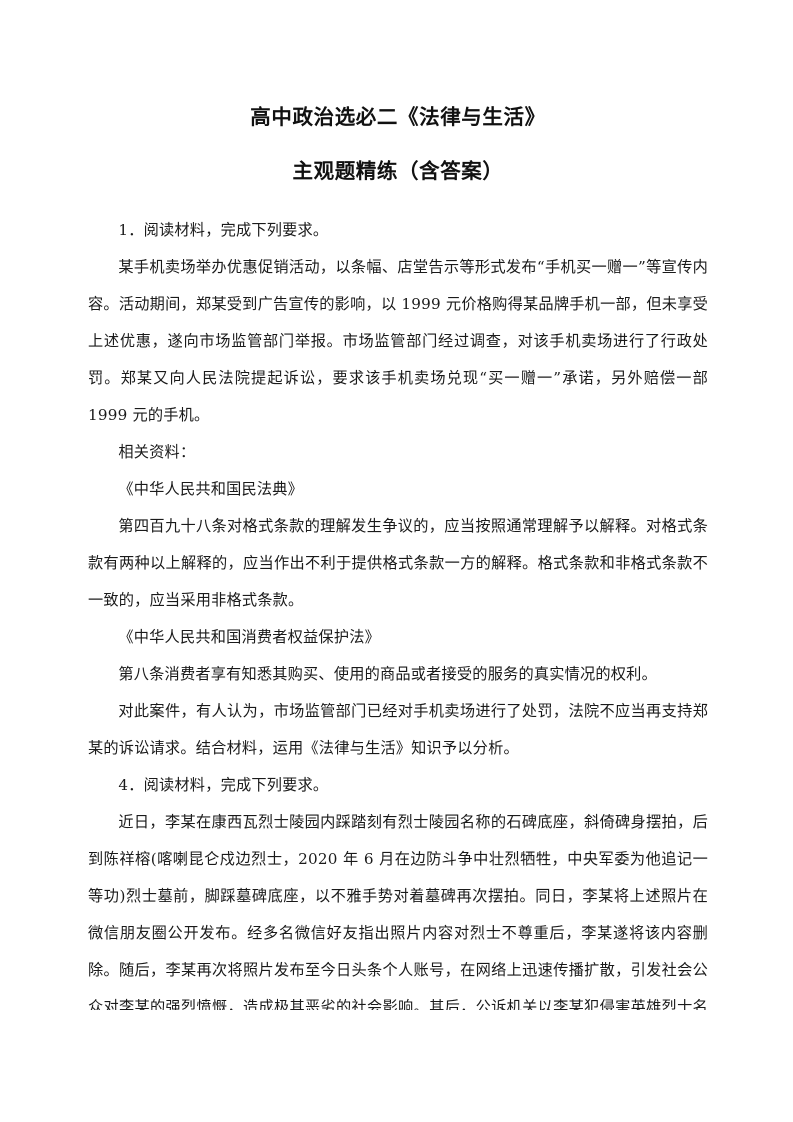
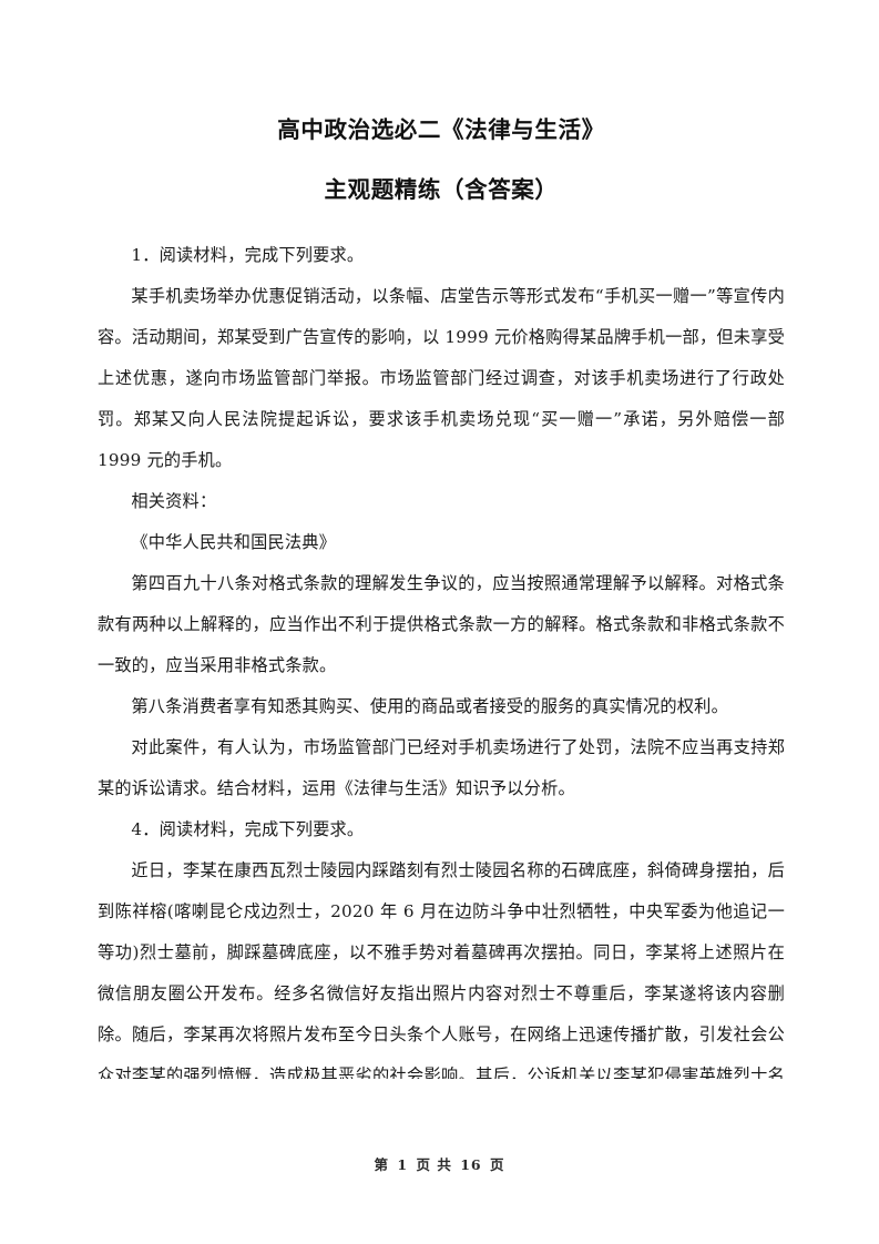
  高中政治选必二《法律与生活》
  主观题精练（含答案）
  1．阅读材料，完成下列要求。
  某手机卖场举办优惠促销活动，以条幅、店堂告示等形式发布“手机买一赠一”等宣传内容。活动期间，郑某受到广告宣传的影响，以 1999 元价格购得某品牌手机一部，但未享受上述优惠，遂向市场监管部门举报。市场监管部门经过调查，对该手机卖场进行了行政处罚。郑某又向人民法院提起诉讼，要求该手机卖场兑现“买一赠一”承诺，另外赔偿一部 1999 元的手机。
  相关资料：
  《中华人民共和国民法典》
  第四百九十八条对格式条款的理解发生争议的，应当按照通常理解予以解释。对格式条款有两种以上解释的，应当作出不利于提供格式条款一方的解释。格式条款和非格式条款不一致的，应当采用非格式条款。
- 《中华人民共和国消费者权益保护法》
  第八条消费者享有知悉其购买、使用的商品或者接受的服务的真实情况的权利。
  对此案件，有人认为，市场监管部门已经对手机卖场进行了处罚，法院不应当再支持郑某的诉讼请求。结合材料，运用《法律与生活》知识予以分析。
  4．阅读材料，完成下列要求。
  近日，李某在康西瓦烈士陵园内踩踏刻有烈士陵园名称的石碑底座，斜倚碑身摆拍，后到陈祥榕(喀喇昆仑戍边烈士，2020 年 6 月在边防斗争中壮烈牺牲，中央军委为他追记一等功)烈士墓前，脚踩墓碑底座，以不雅手势对着墓碑再次摆拍。同日，李某将上述照片在微信朋友圈公开发布。经多名微信好友指出照片内容对烈士不尊重后，李某遂将该内容删除。随后，李某再次将照片发布至今日头条个人账号，在网络上迅速传播扩散，引发社会公众对李某的强烈愤慨，造成极其恶劣的社会影响。其后，公诉机关以李某犯侵害英雄烈士名
+ 第 1 页 共 16 页
